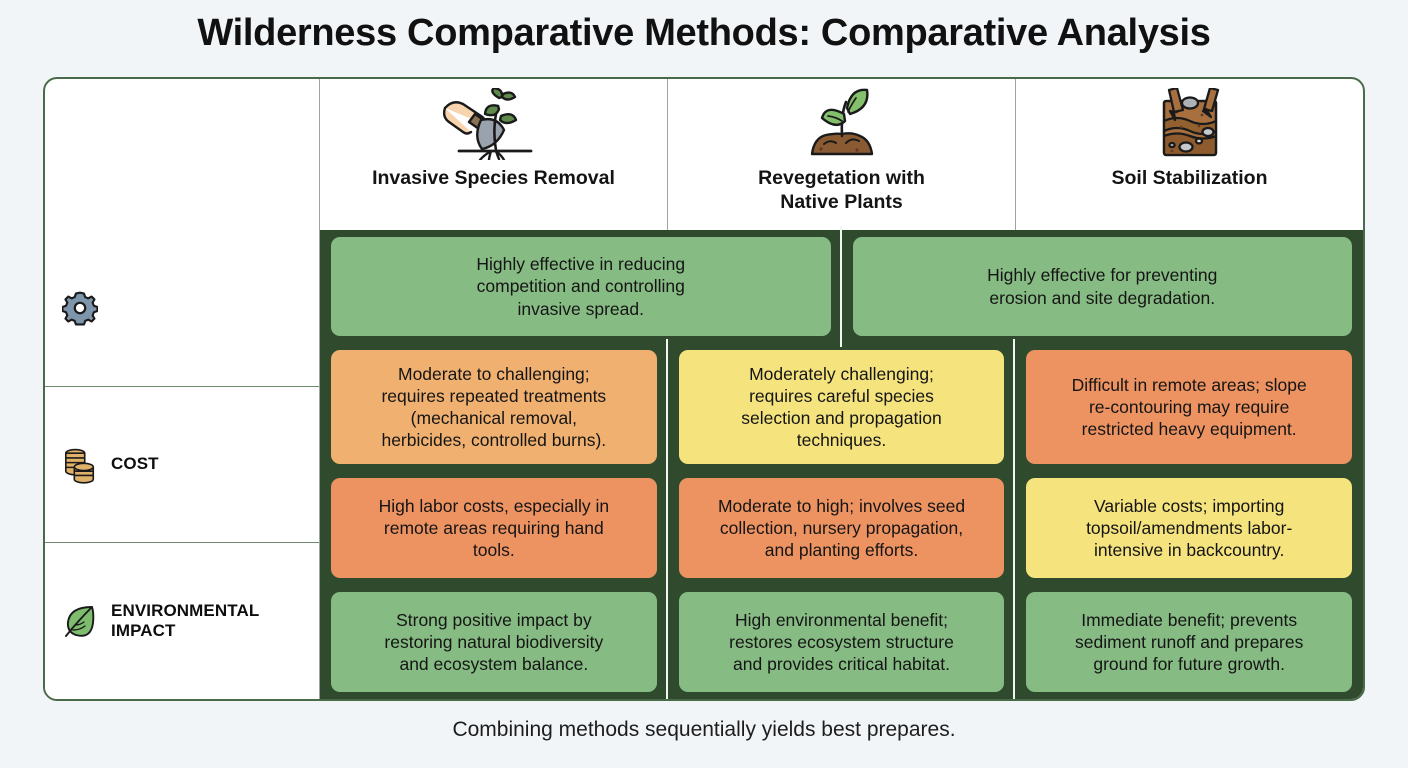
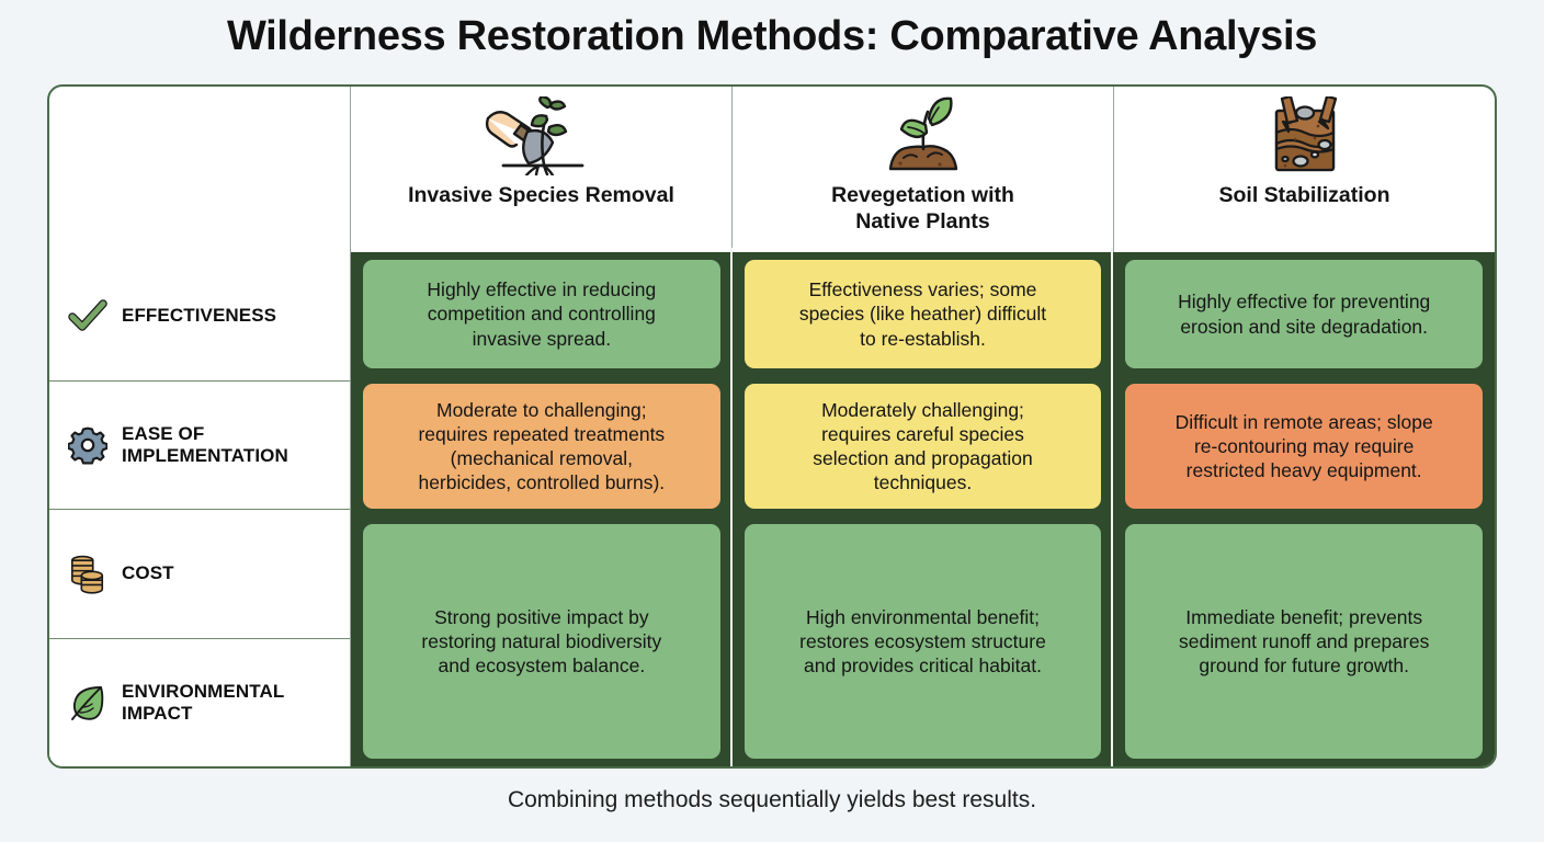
- Wilderness Comparative Methods: Comparative Analysis
+ Wilderness Restoration Methods: Comparative Analysis
  Invasive Species Removal
  Revegetation with
  Native Plants
  Soil Stabilization
+ EFFECTIVENESS
+ EASE OF
+ IMPLEMENTATION
  COST
  ENVIRONMENTAL
  IMPACT
  Highly effective in reducing
  competition and controlling
  invasive spread.
+ Effectiveness varies; some
+ species (like heather) difficult
+ to re-establish.
  Highly effective for preventing
  erosion and site degradation.
  Moderate to challenging;
  requires repeated treatments
  (mechanical removal,
  herbicides, controlled burns).
  Moderately challenging;
  requires careful species
  selection and propagation
  techniques.
  Difficult in remote areas; slope
  re-contouring may require
  restricted heavy equipment.
- High labor costs, especially in
- remote areas requiring hand
- tools.
- Moderate to high; involves seed
- collection, nursery propagation,
- and planting efforts.
- Variable costs; importing
- topsoil/amendments labor-
- intensive in backcountry.
  Strong positive impact by
  restoring natural biodiversity
  and ecosystem balance.
  High environmental benefit;
  restores ecosystem structure
  and provides critical habitat.
  Immediate benefit; prevents
  sediment runoff and prepares
  ground for future growth.
- Combining methods sequentially yields best prepares.
+ Combining methods sequentially yields best results.
